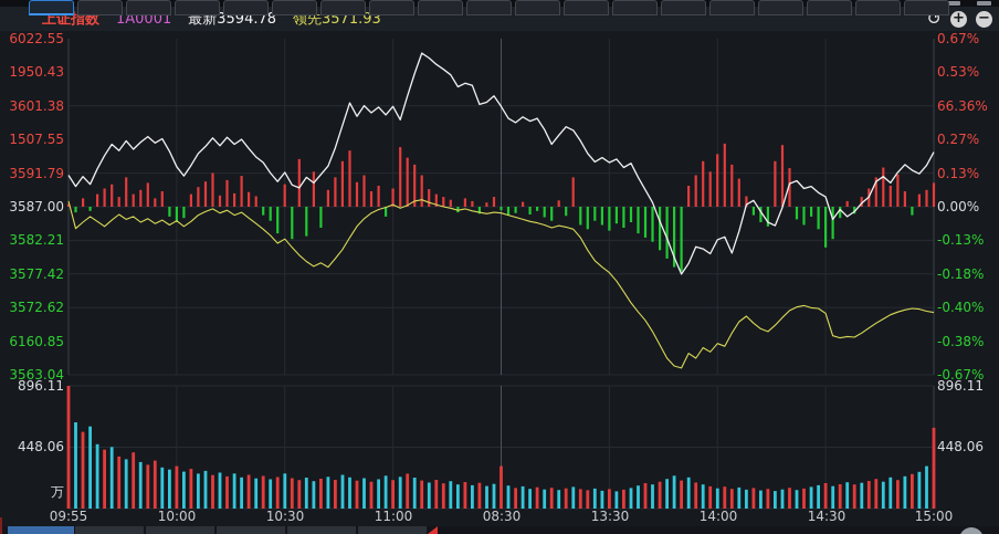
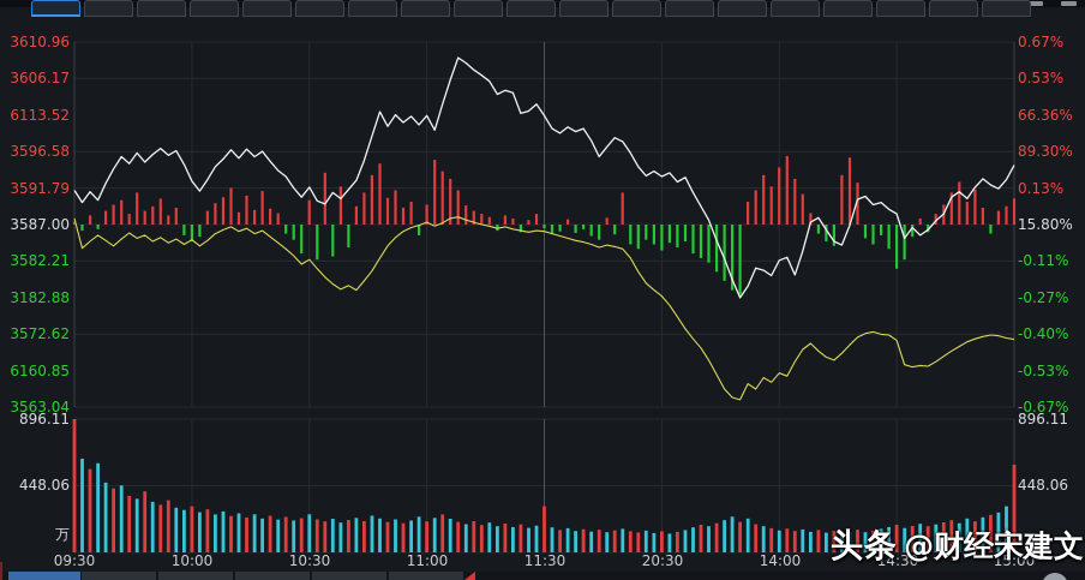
- 上证指数
- 1A0001
- 最新3594.78
- 领先3571.93
- ↺
- +
- −
- 6022.55
+ 3610.96
- 1950.43
+ 3606.17
- 3601.38
+ 6113.52
- 1507.55
+ 3596.58
  3591.79
  3587.00
  3582.21
- 3577.42
+ 3182.88
  3572.62
  6160.85
  3563.04
  0.67%
  0.53%
  66.36%
- 0.27%
+ 89.30%
  0.13%
- 0.00%
+ 15.80%
- -0.13%
+ -0.11%
- -0.18%
+ -0.27%
  -0.40%
- -0.38%
+ -0.53%
  -0.67%
  896.11
  448.06
  万
  896.11
  448.06
- 09:55
+ 09:30
  10:00
  10:30
  11:00
- 08:30
+ 11:30
- 13:30
+ 20:30
  14:00
  14:30
  15:00
+ 头条 @财经宋建文
